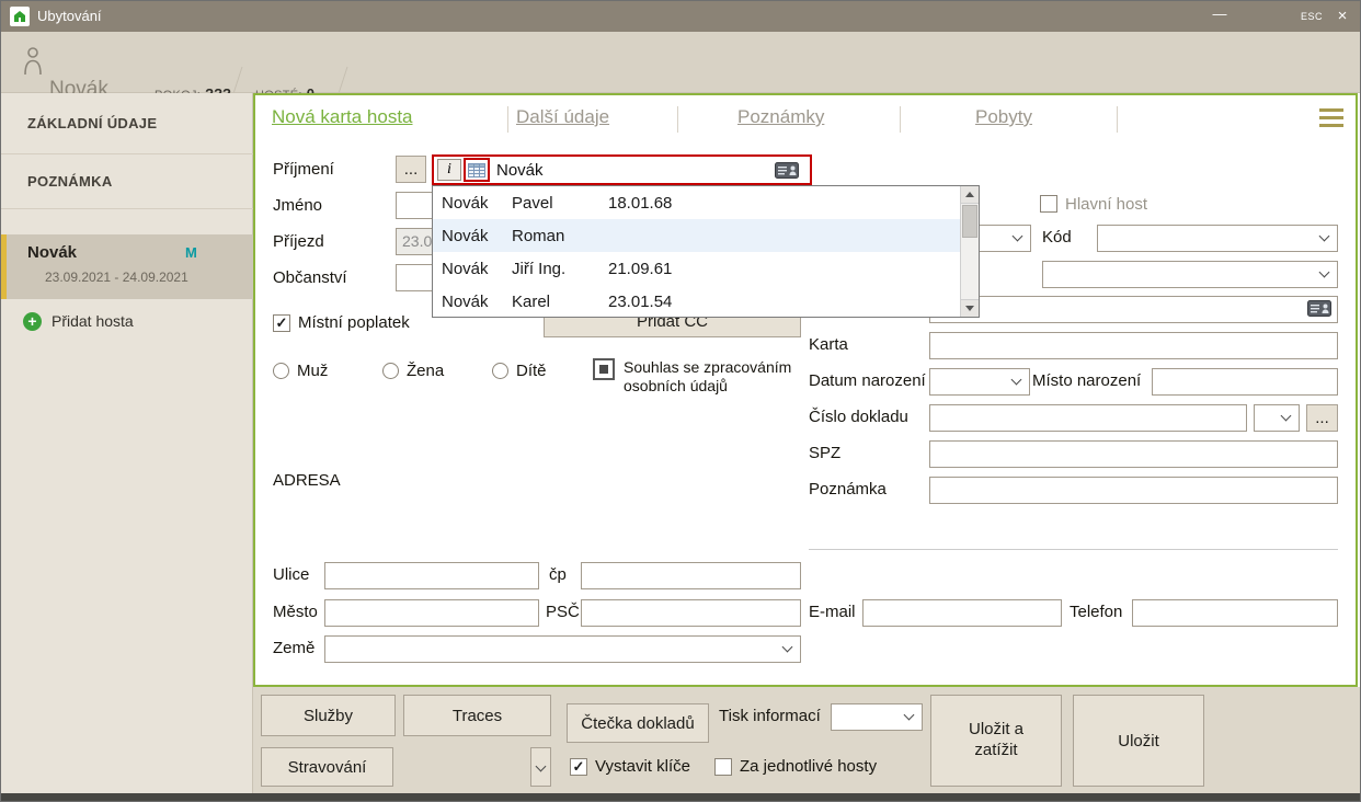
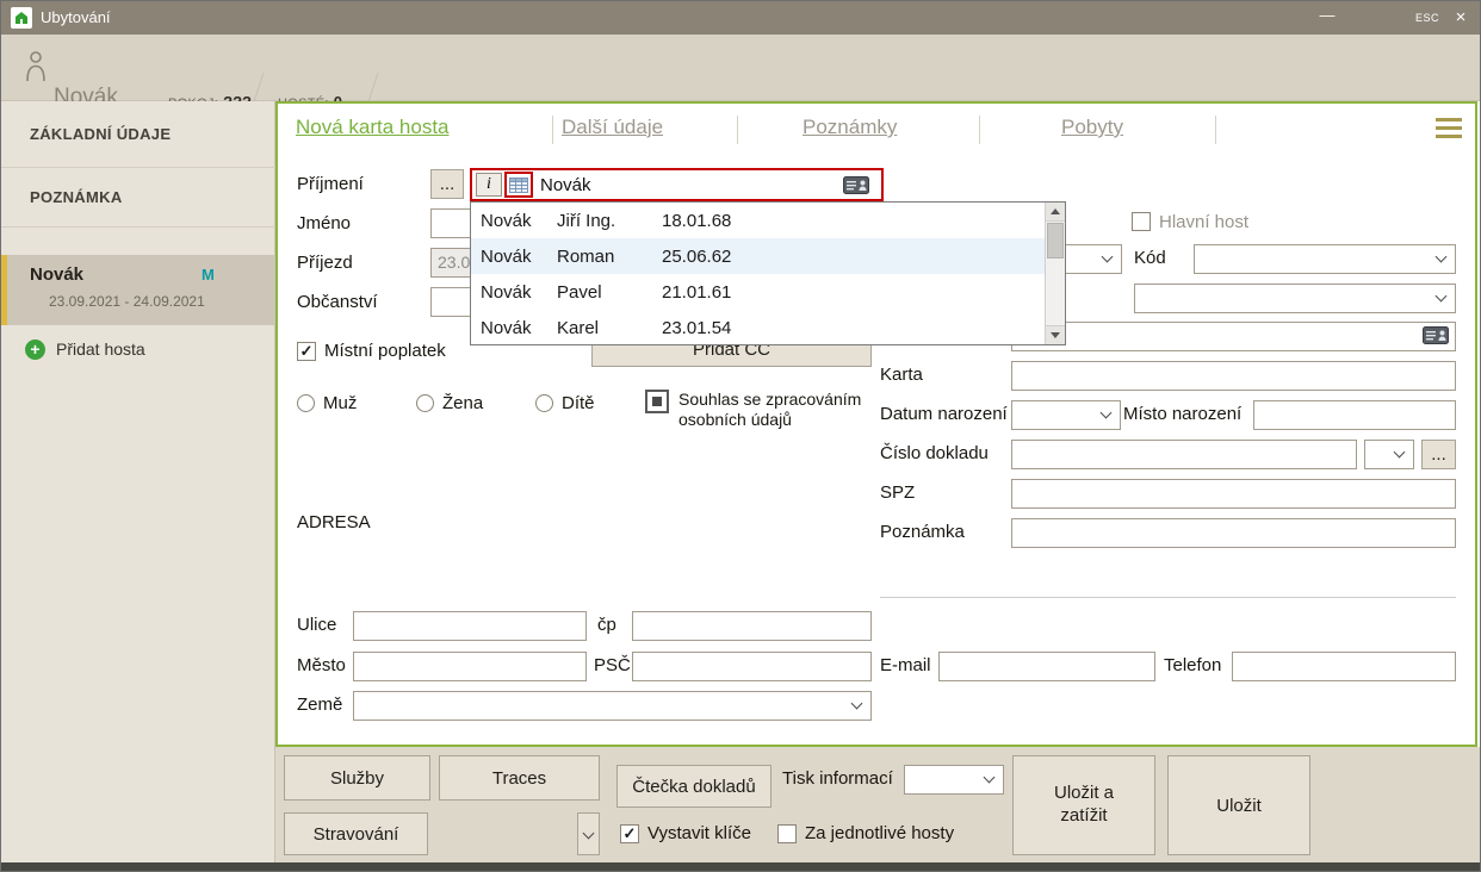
  Ubytování
  —
  ESC
  ×
  Novák
  ZÁKLADNÍ ÚDAJE
  POZNÁMKA
  Novák
  M
  23.09.2021 - 24.09.2021
  +
  Přidat hosta
  Nová karta hosta
  Další údaje
  Poznámky
  Pobyty
  Příjmení
  ...
  Jméno
  Příjezd
  Občanství
  ✓
  Místní poplatek
  Přidat CC
  Muž
  Žena
  Dítě
  Souhlas se zpracováním
  osobních údajů
  Hlavní host
  Kód
  Karta
  Datum narození
  Místo narození
  Číslo dokladu
  ...
  SPZ
  Poznámka
  ADRESA
  Ulice
  čp
  Město
  PSČ
  E-mail
  Telefon
  Země
  i
  Novák
  Novák
- Pavel
+ Jiří Ing.
  18.01.68
  Novák
  Roman
+ 25.06.62
  Novák
- Jiří Ing.
+ Pavel
- 21.09.61
+ 21.01.61
  Novák
  Karel
  23.01.54
  Služby
  Traces
  Stravování
  Čtečka dokladů
  Tisk informací
  ✓
  Vystavit klíče
  Za jednotlivé hosty
  Uložit a zatížit
  Uložit
